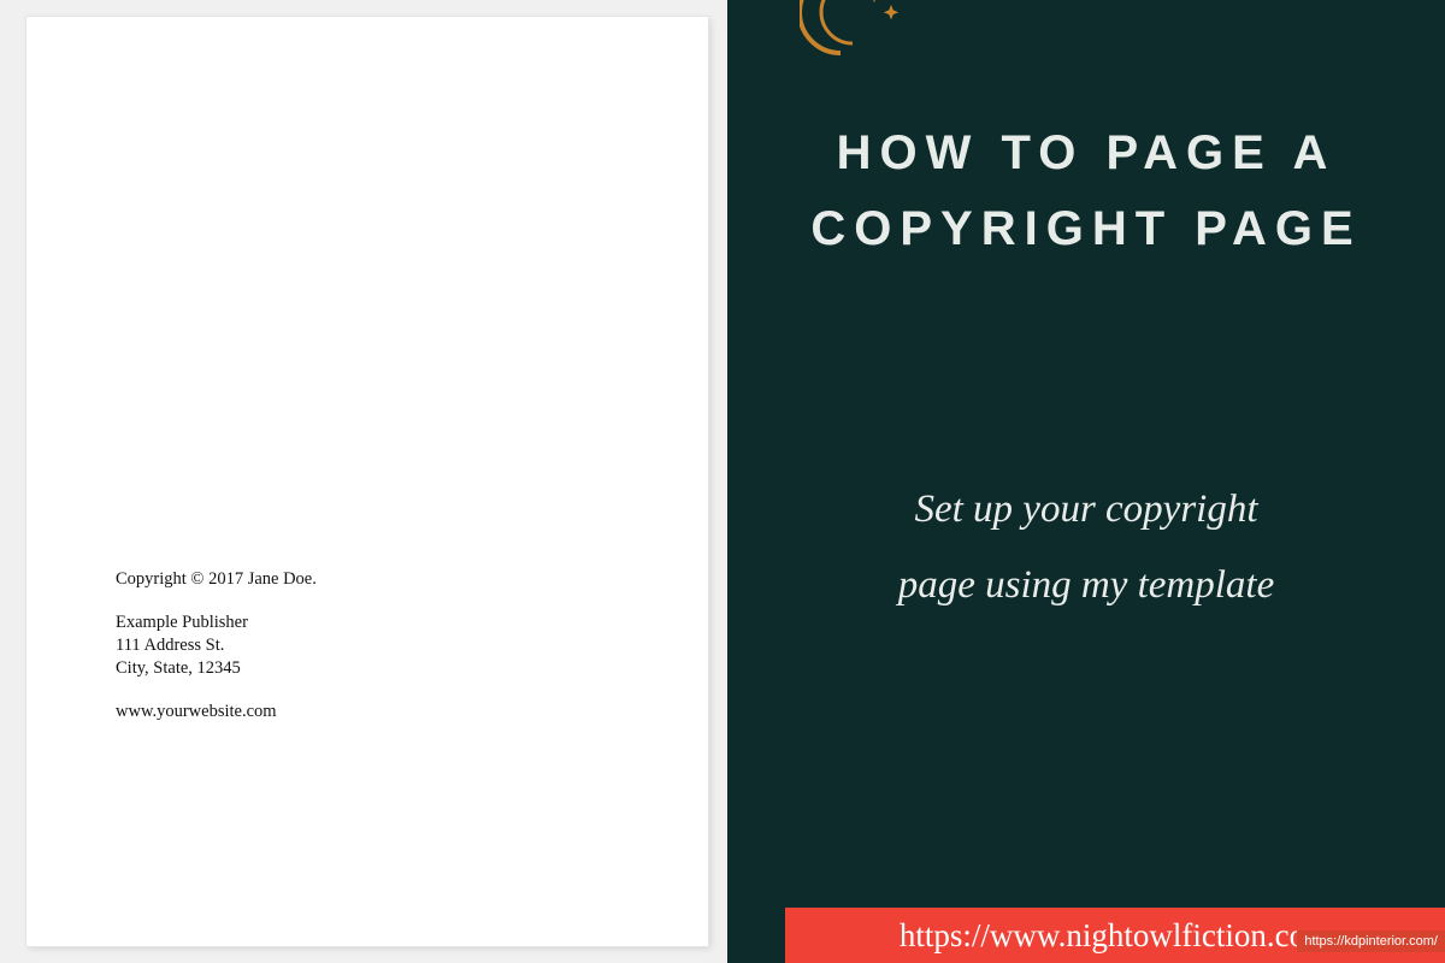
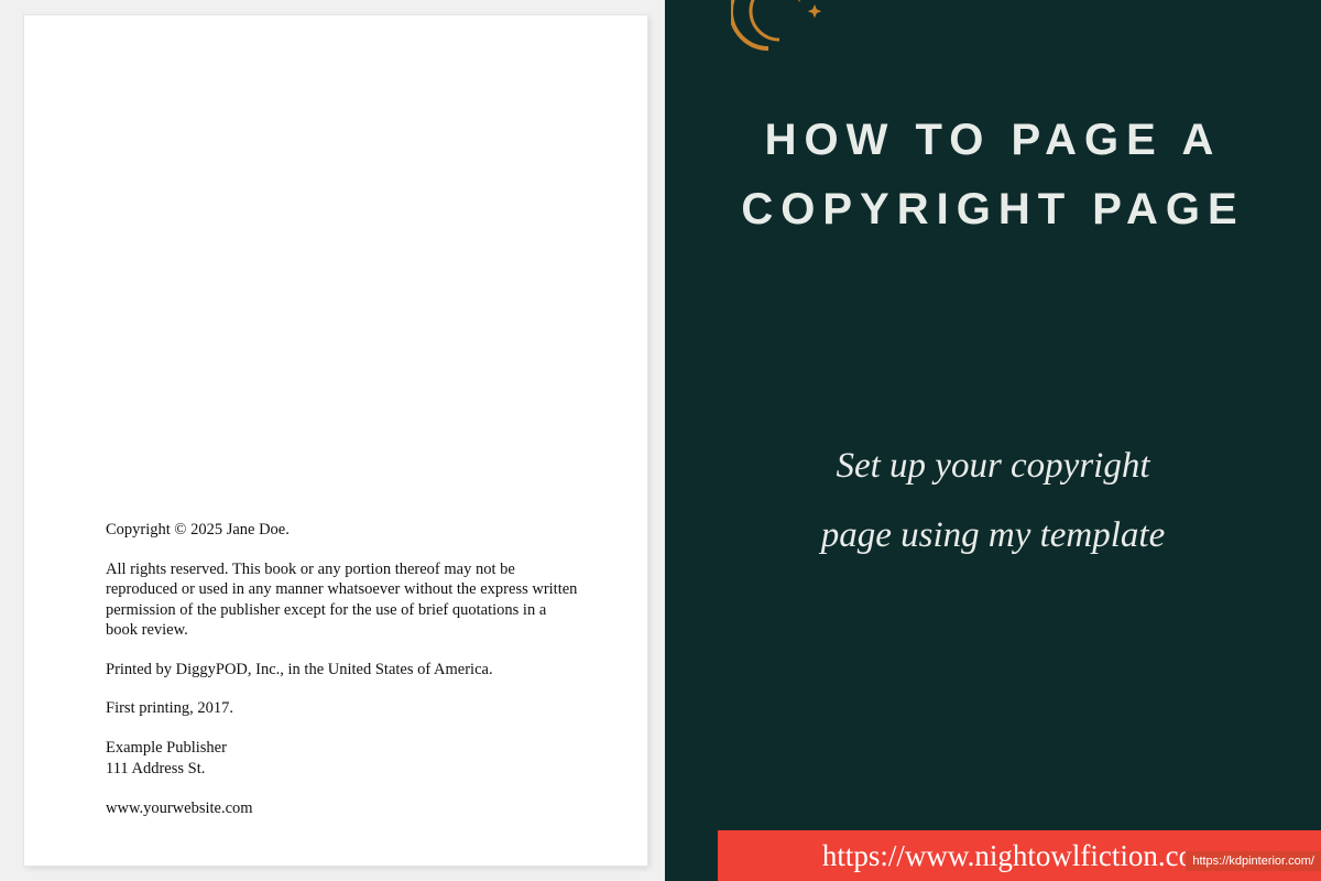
- Copyright © 2017 Jane Doe.
+ Copyright © 2025 Jane Doe.
+ All rights reserved. This book or any portion thereof may not be reproduced or used in any manner whatsoever without the express written permission of the publisher except for the use of brief quotations in a book review.
+ Printed by DiggyPOD, Inc., in the United States of America.
+ First printing, 2017.
  Example Publisher
  111 Address St.
- City, State, 12345
  www.yourwebsite.com
  HOW TO PAGE A COPYRIGHT PAGE
  Set up your copyright
  page using my template
  https://www.nightowlfiction.c
  https://kdpinterior.com/
